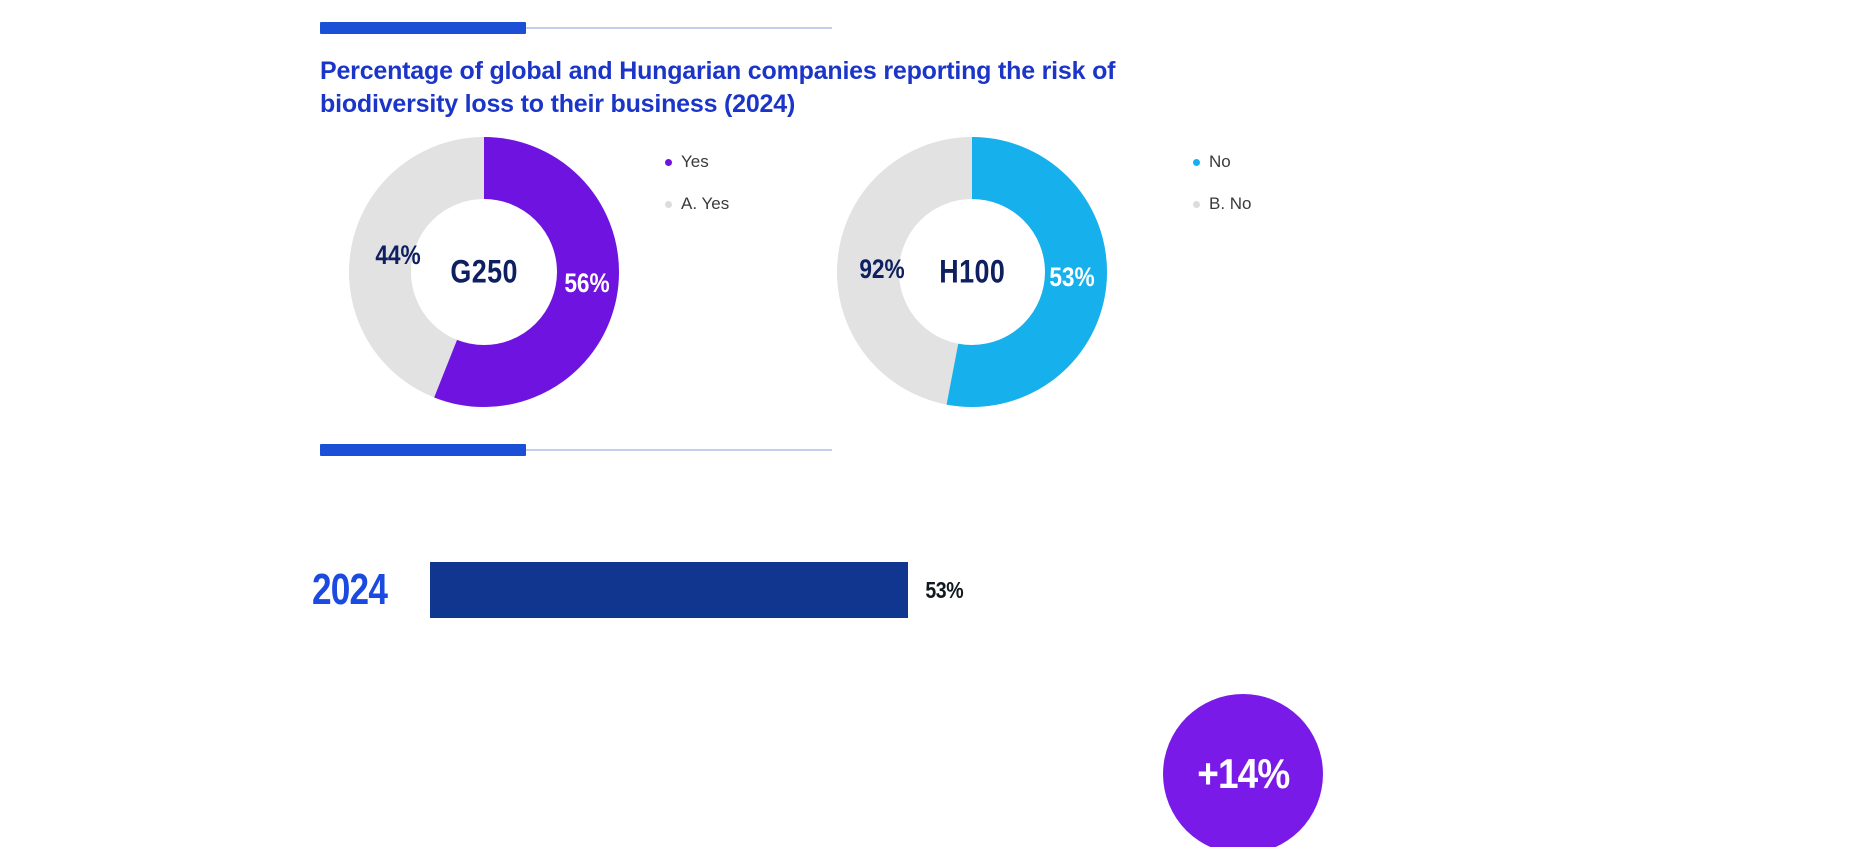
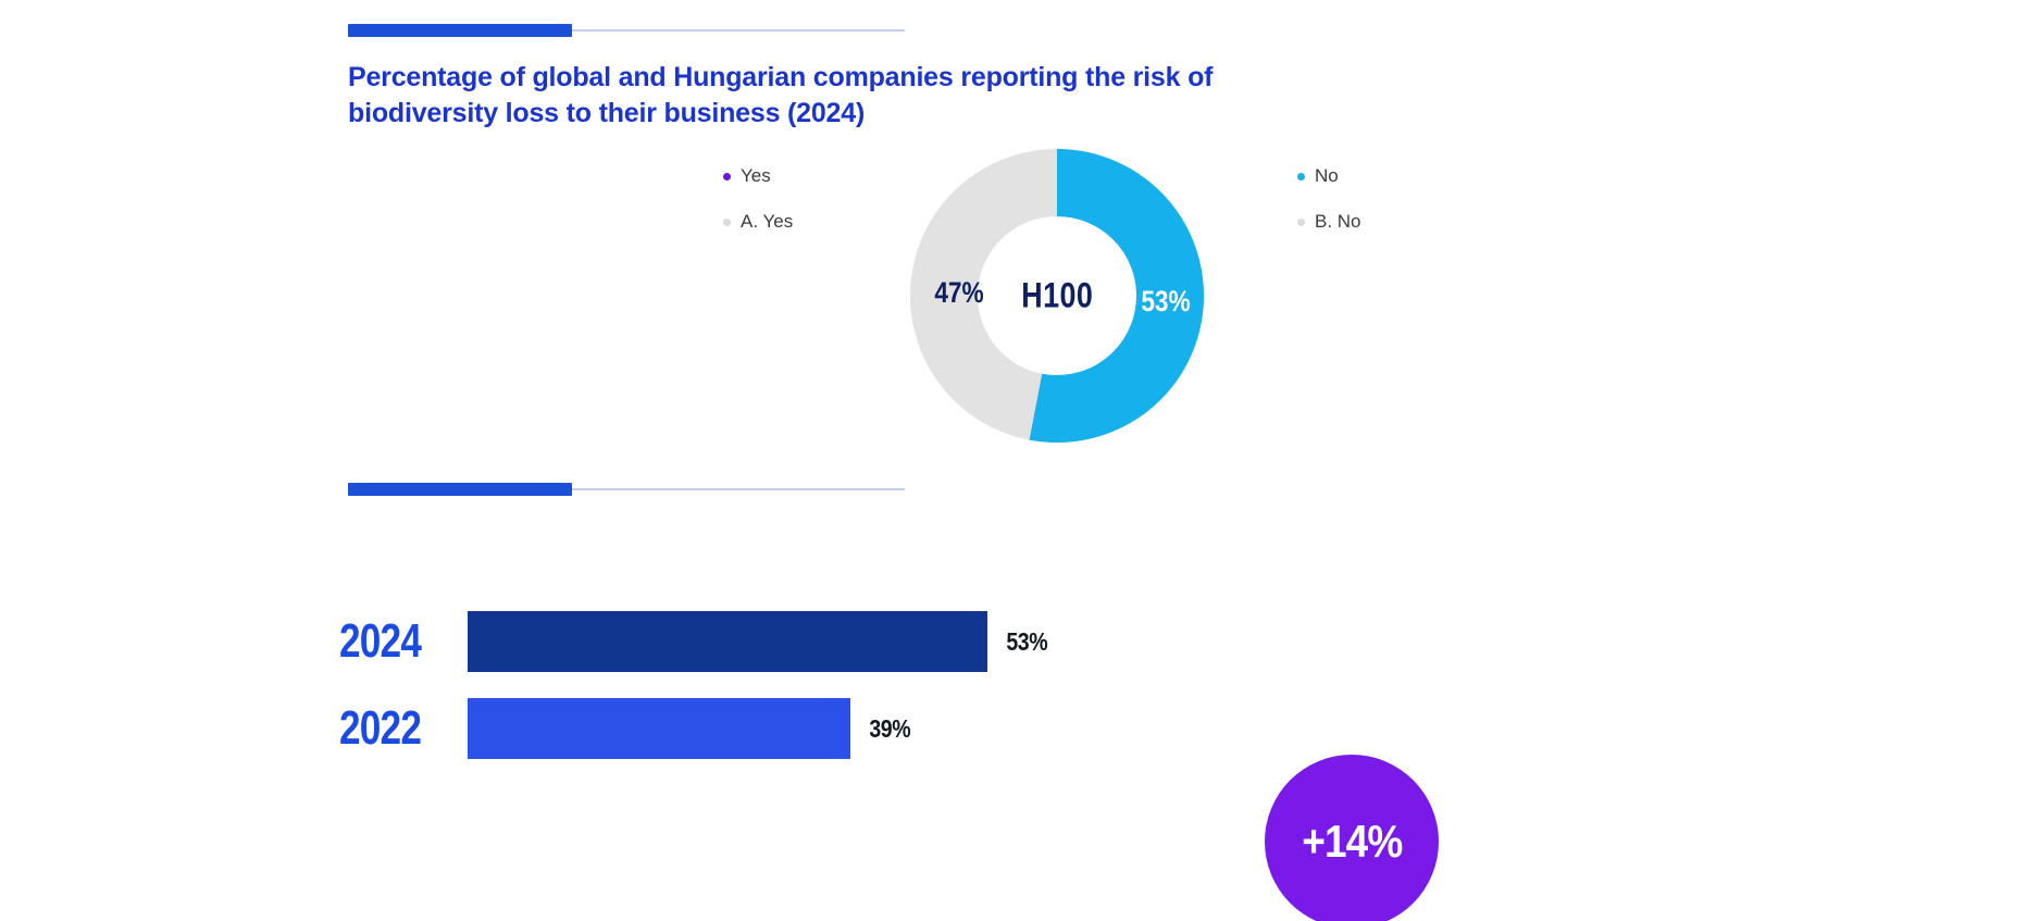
  Percentage of global and Hungarian companies reporting the risk of
  biodiversity loss to their business (2024)
- G250
- 56%
- 44%
  Yes
  A. Yes
  H100
  53%
- 92%
+ 47%
  No
  B. No
  2024
  53%
+ 2022
+ 39%
  +14%
